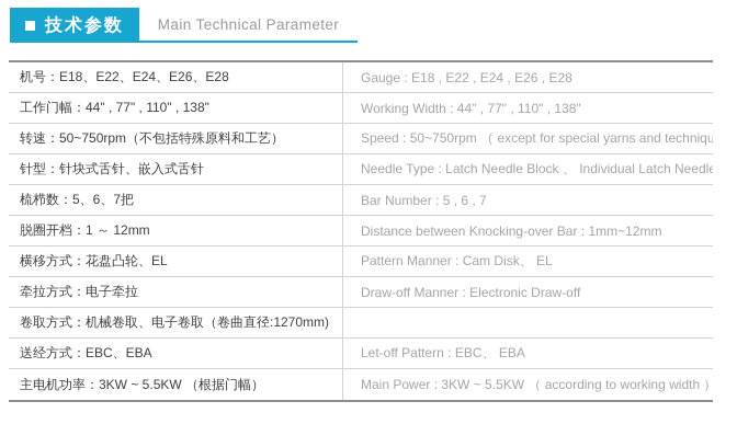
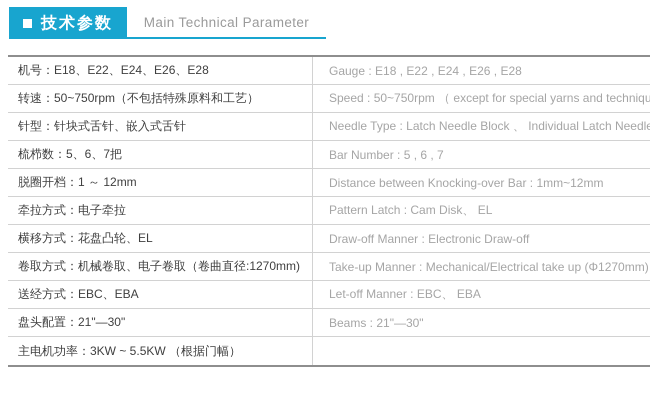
  技术参数
  Main Technical Parameter
  机号：E18、E22、E24、E26、E28
  Gauge : E18 , E22 , E24 , E26 , E28
- 工作门幅：44" , 77" , 110" , 138"
- Working Width : 44" , 77" , 110" , 138"
  转速：50~750rpm（不包括特殊原料和工艺）
  Speed : 50~750rpm （ except for special yarns and techniqu
  针型：针块式舌针、嵌入式舌针
  Needle Type : Latch Needle Block 、 Individual Latch Needle
  梳栉数：5、6、7把
  Bar Number : 5 , 6 , 7
  脱圈开档：1 ～ 12mm
  Distance between Knocking-over Bar : 1mm~12mm
- 横移方式：花盘凸轮、EL
+ 牵拉方式：电子牵拉
- Pattern Manner : Cam Disk、 EL
+ Pattern Latch : Cam Disk、 EL
- 牵拉方式：电子牵拉
+ 横移方式：花盘凸轮、EL
  Draw-off Manner : Electronic Draw-off
  卷取方式：机械卷取、电子卷取（卷曲直径:1270mm)
+ Take-up Manner : Mechanical/Electrical take up (Φ1270mm)
  送经方式：EBC、EBA
- Let-off Pattern : EBC、 EBA
+ Let-off Manner : EBC、 EBA
+ 盘头配置：21"—30"
+ Beams : 21"—30"
  主电机功率：3KW ~ 5.5KW （根据门幅）
- Main Power : 3KW ~ 5.5KW （ according to working width ）
